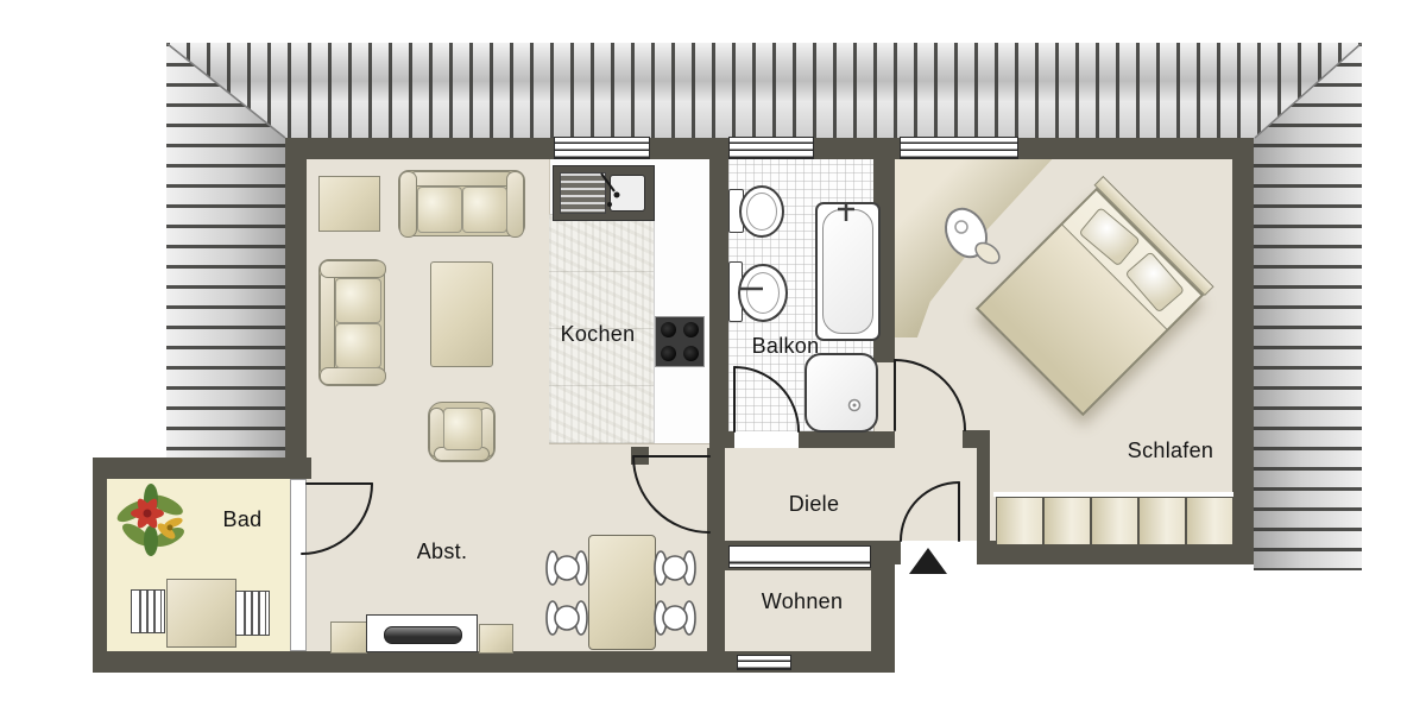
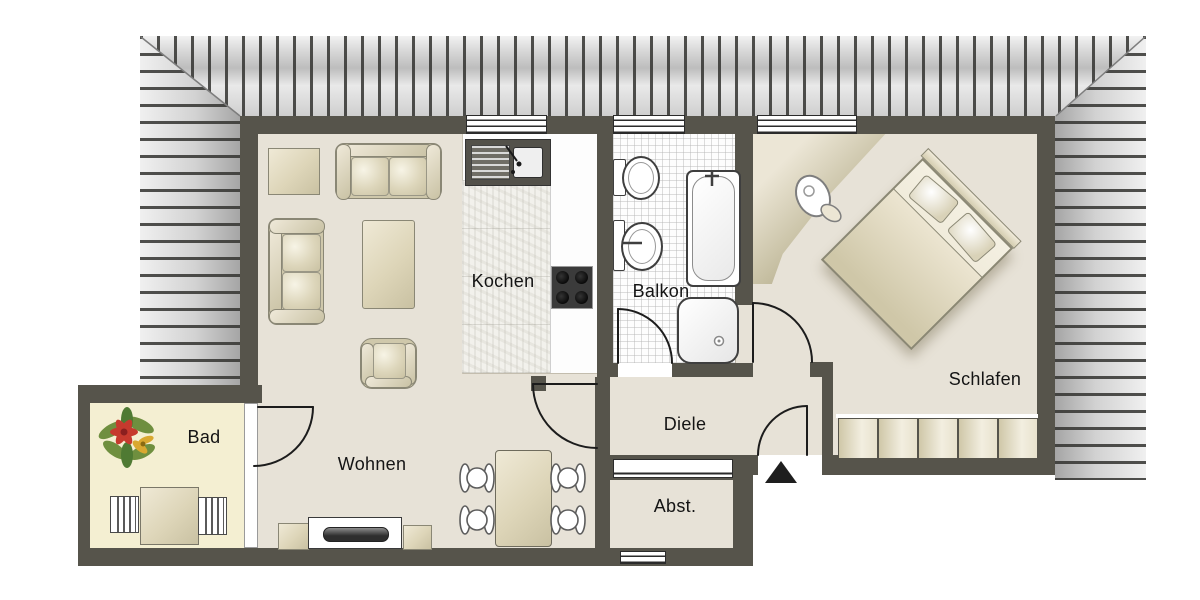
- Abst.
+ Wohnen
  Kochen
  Balkon
  Schlafen
  Diele
- Wohnen
+ Abst.
  Bad
